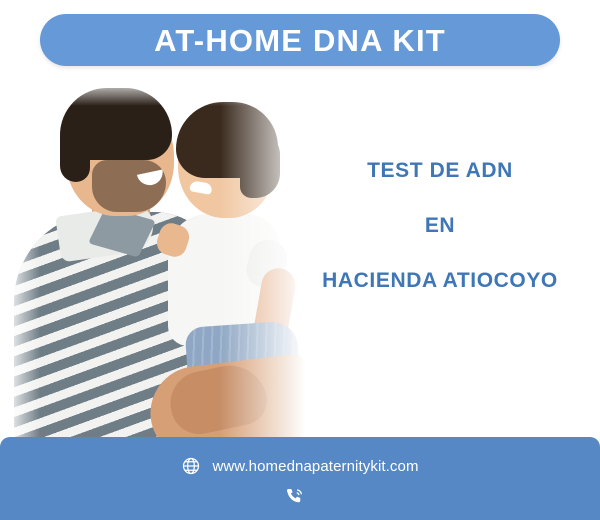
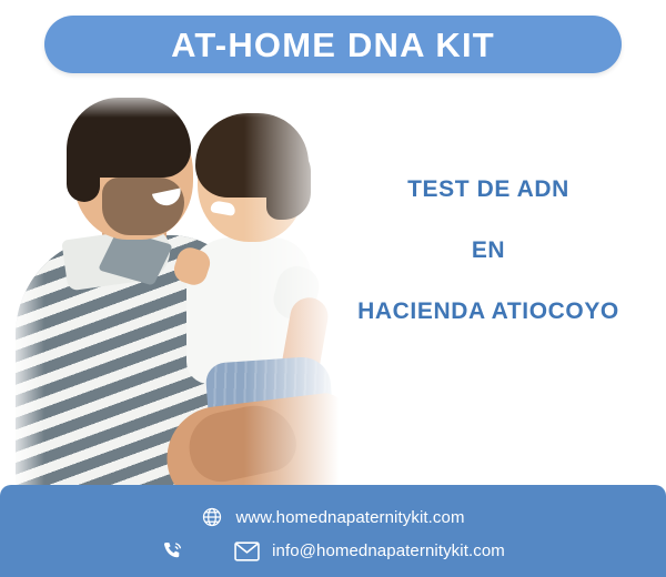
  AT-HOME DNA KIT
  TEST DE ADN
  EN
  HACIENDA ATIOCOYO
  www.homednapaternitykit.com
+ info@homednapaternitykit.com
